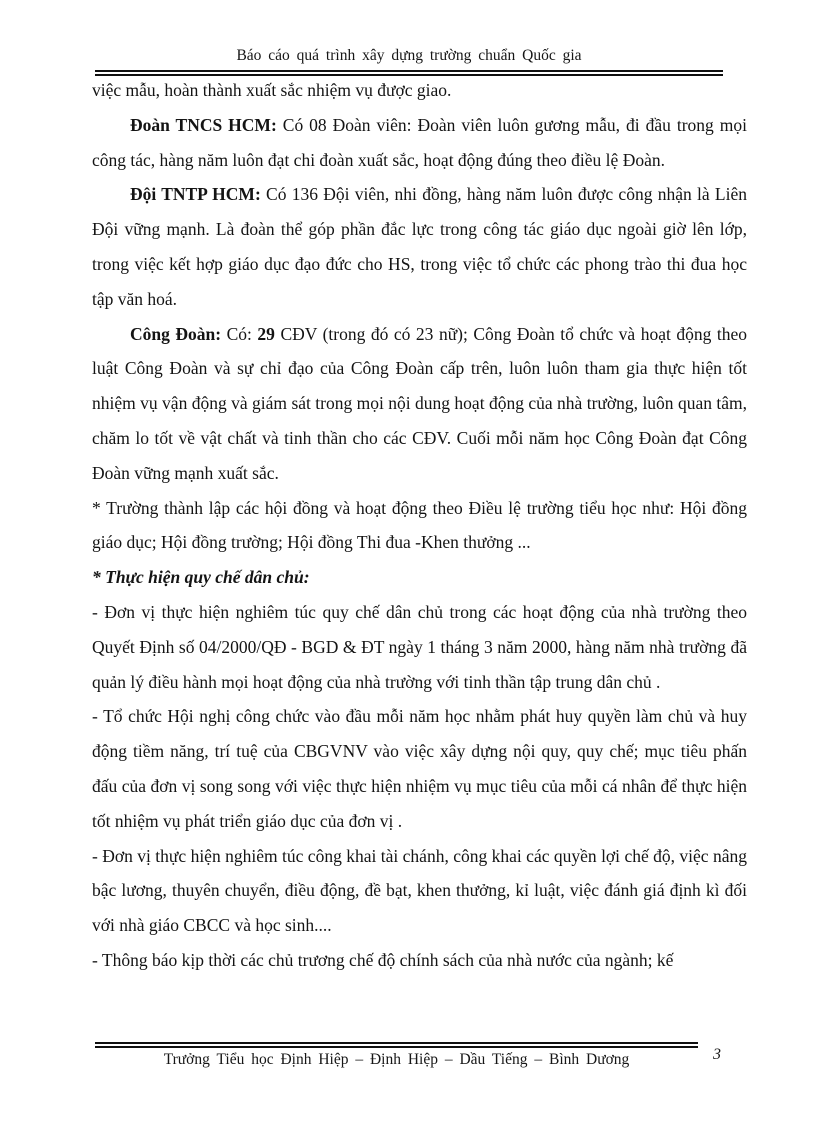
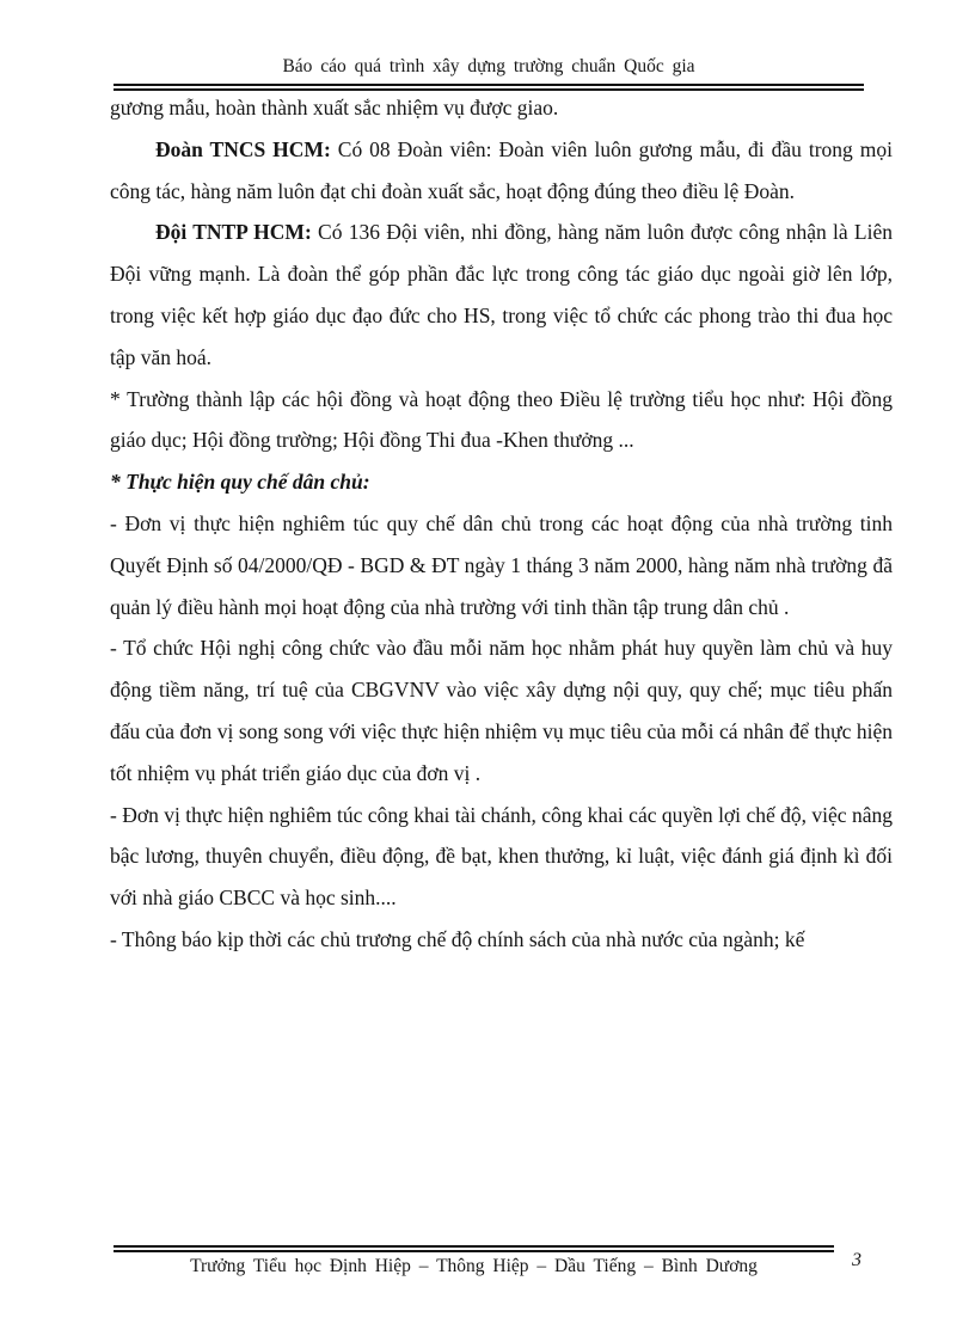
  Báo cáo quá trình xây dựng trường chuẩn Quốc gia
- việc mẫu, hoàn thành xuất sắc nhiệm vụ được giao.
+ gương mẫu, hoàn thành xuất sắc nhiệm vụ được giao.
  Đoàn TNCS HCM: Có 08 Đoàn viên: Đoàn viên luôn gương mẫu, đi đầu trong mọi công tác, hàng năm luôn đạt chi đoàn xuất sắc, hoạt động đúng theo điều lệ Đoàn.
  Đội TNTP HCM: Có 136 Đội viên, nhi đồng, hàng năm luôn được công nhận là Liên Đội vững mạnh. Là đoàn thể góp phần đắc lực trong công tác giáo dục ngoài giờ lên lớp, trong việc kết hợp giáo dục đạo đức cho HS, trong việc tổ chức các phong trào thi đua học tập văn hoá.
- Công Đoàn: Có: 29 CĐV (trong đó có 23 nữ); Công Đoàn tổ chức và hoạt động theo luật Công Đoàn và sự chỉ đạo của Công Đoàn cấp trên, luôn luôn tham gia thực hiện tốt nhiệm vụ vận động và giám sát trong mọi nội dung hoạt động của nhà trường, luôn quan tâm, chăm lo tốt về vật chất và tinh thần cho các CĐV. Cuối mỗi năm học Công Đoàn đạt Công Đoàn vững mạnh xuất sắc.
  * Trường thành lập các hội đồng và hoạt động theo Điều lệ trường tiểu học như: Hội đồng giáo dục; Hội đồng trường; Hội đồng Thi đua -Khen thưởng ...
  * Thực hiện quy chế dân chủ:
- - Đơn vị thực hiện nghiêm túc quy chế dân chủ trong các hoạt động của nhà trường theo Quyết Định số 04/2000/QĐ - BGD & ĐT ngày 1 tháng 3 năm 2000, hàng năm nhà trường đã quản lý điều hành mọi hoạt động của nhà trường với tinh thần tập trung dân chủ .
+ - Đơn vị thực hiện nghiêm túc quy chế dân chủ trong các hoạt động của nhà trường tinh Quyết Định số 04/2000/QĐ - BGD & ĐT ngày 1 tháng 3 năm 2000, hàng năm nhà trường đã quản lý điều hành mọi hoạt động của nhà trường với tinh thần tập trung dân chủ .
  - Tổ chức Hội nghị công chức vào đầu mỗi năm học nhằm phát huy quyền làm chủ và huy động tiềm năng, trí tuệ của CBGVNV vào việc xây dựng nội quy, quy chế; mục tiêu phấn đấu của đơn vị song song với việc thực hiện nhiệm vụ mục tiêu của mỗi cá nhân để thực hiện tốt nhiệm vụ phát triển giáo dục của đơn vị .
  - Đơn vị thực hiện nghiêm túc công khai tài chánh, công khai các quyền lợi chế độ, việc nâng bậc lương, thuyên chuyển, điều động, đề bạt, khen thưởng, kỉ luật, việc đánh giá định kì đối với nhà giáo CBCC và học sinh....
  - Thông báo kịp thời các chủ trương chế độ chính sách của nhà nước của ngành; kế
- Trưởng Tiểu học Định Hiệp – Định Hiệp – Dầu Tiếng – Bình Dương
+ Trưởng Tiểu học Định Hiệp – Thông Hiệp – Dầu Tiếng – Bình Dương
  3
